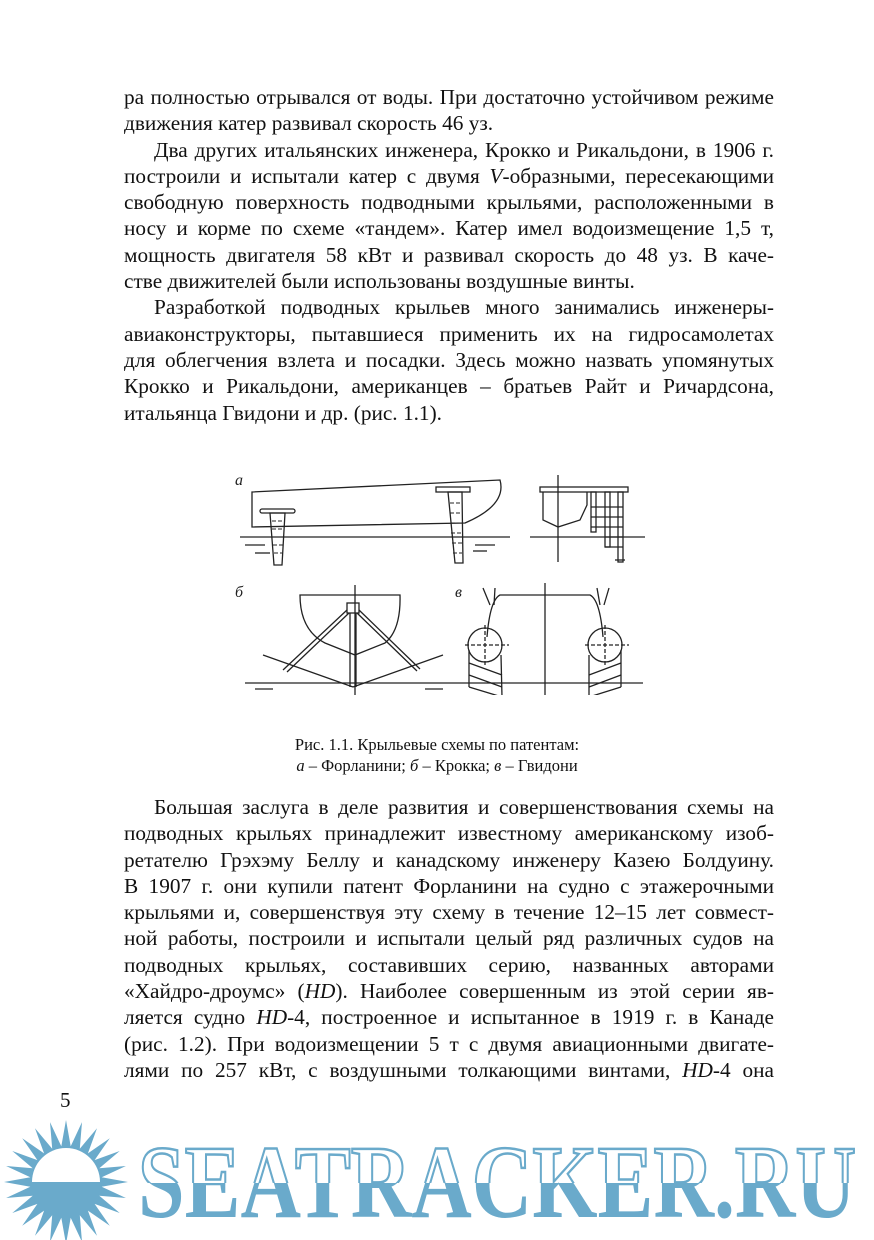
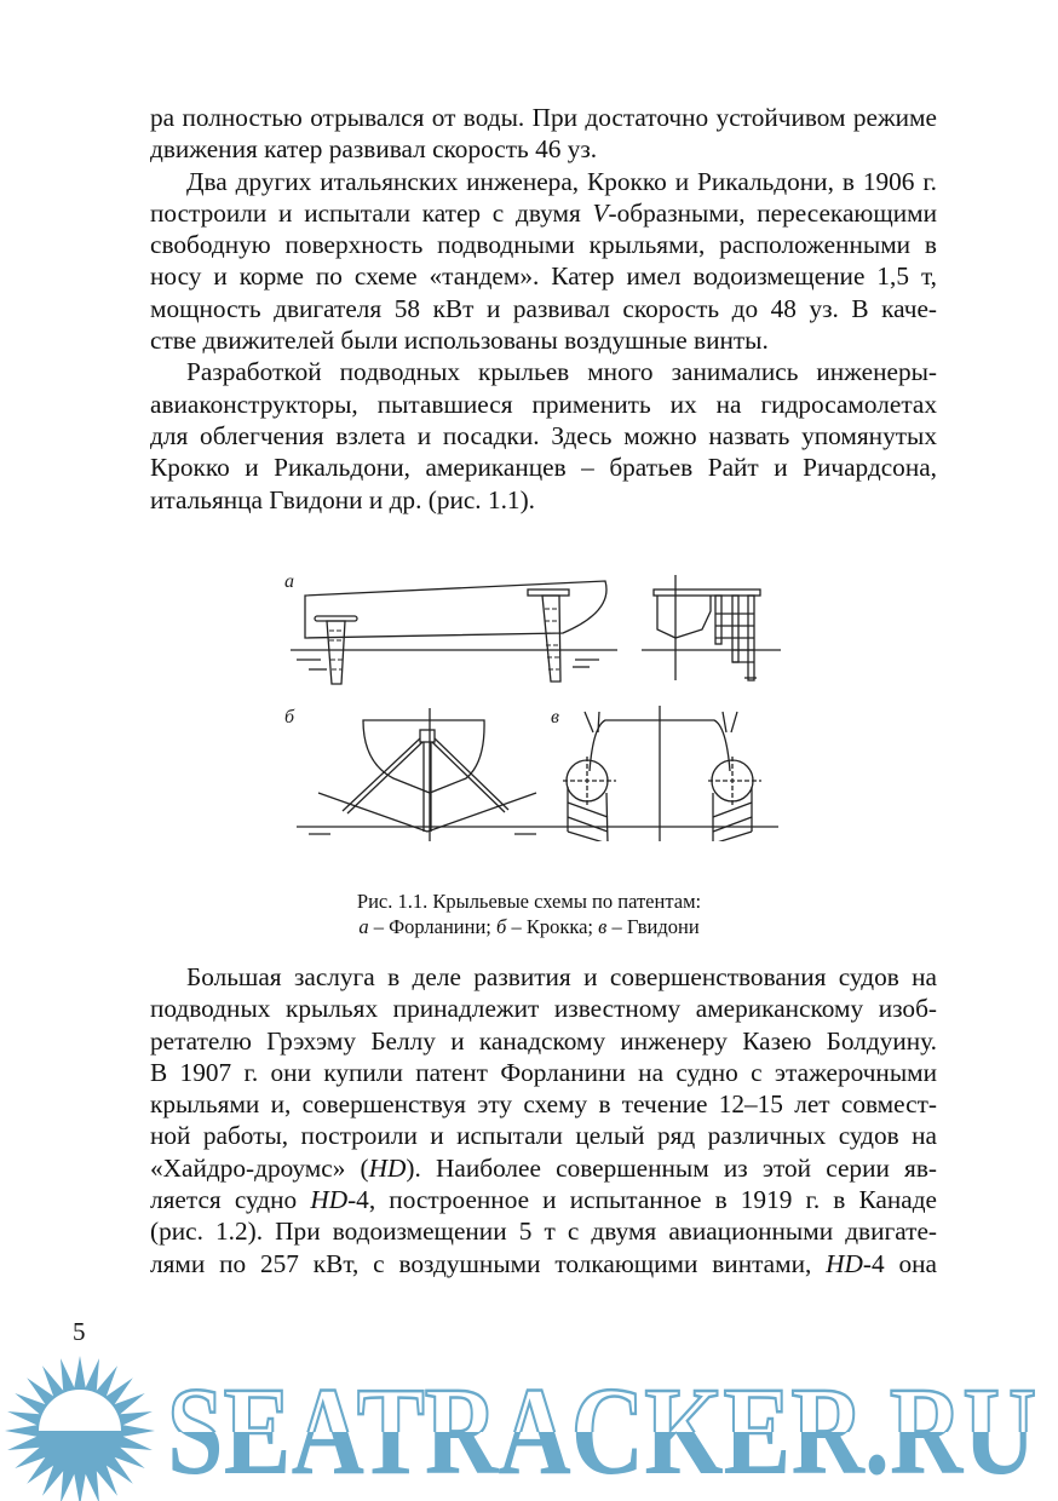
  ра полностью отрывался от воды. При достаточно устойчивом режиме
  движения катер развивал скорость 46 уз.
  Два других итальянских инженера, Крокко и Рикальдони, в 1906 г.
  построили и испытали катер с двумя V-образными, пересекающими
  свободную поверхность подводными крыльями, расположенными в
  носу и корме по схеме «тандем». Катер имел водоизмещение 1,5 т,
  мощность двигателя 58 кВт и развивал скорость до 48 уз. В каче-
  стве движителей были использованы воздушные винты.
  Разработкой подводных крыльев много занимались инженеры-
  авиаконструкторы, пытавшиеся применить их на гидросамолетах
  для облегчения взлета и посадки. Здесь можно назвать упомянутых
  Крокко и Рикальдони, американцев – братьев Райт и Ричардсона,
  итальянца Гвидони и др. (рис. 1.1).
  а
  б
  в
  Рис. 1.1. Крыльевые схемы по патентам:
  а – Форланини; б – Крокка; в – Гвидони
- Большая заслуга в деле развития и совершенствования схемы на
+ Большая заслуга в деле развития и совершенствования судов на
  подводных крыльях принадлежит известному американскому изоб-
  ретателю Грэхэму Беллу и канадскому инженеру Казею Болдуину.
  В 1907 г. они купили патент Форланини на судно с этажерочными
  крыльями и, совершенствуя эту схему в течение 12–15 лет совмест-
  ной работы, построили и испытали целый ряд различных судов на
- подводных крыльях, составивших серию, названных авторами
  «Хайдро-дроумс» (HD). Наиболее совершенным из этой серии яв-
  ляется судно HD-4, построенное и испытанное в 1919 г. в Канаде
  (рис. 1.2). При водоизмещении 5 т с двумя авиационными двигате-
  лями по 257 кВт, с воздушными толкающими винтами, HD-4 она
  5
  SEATRACKER.RU
